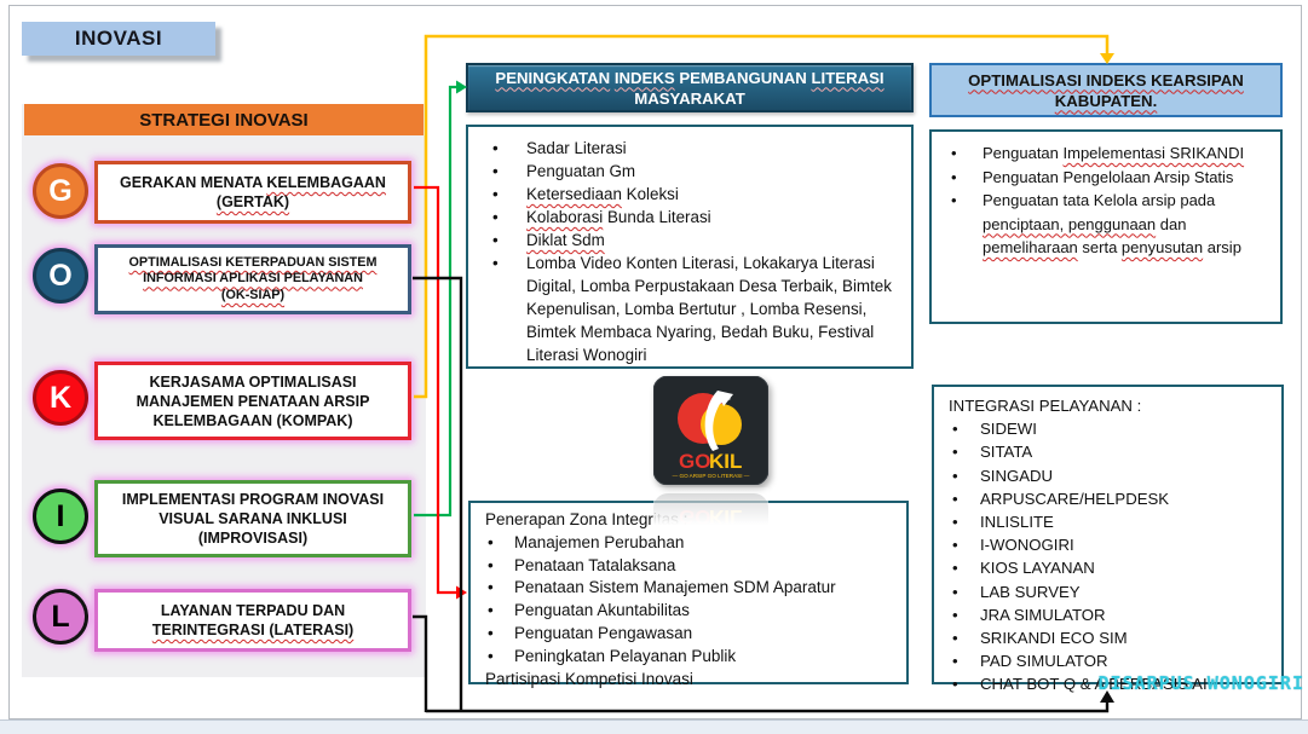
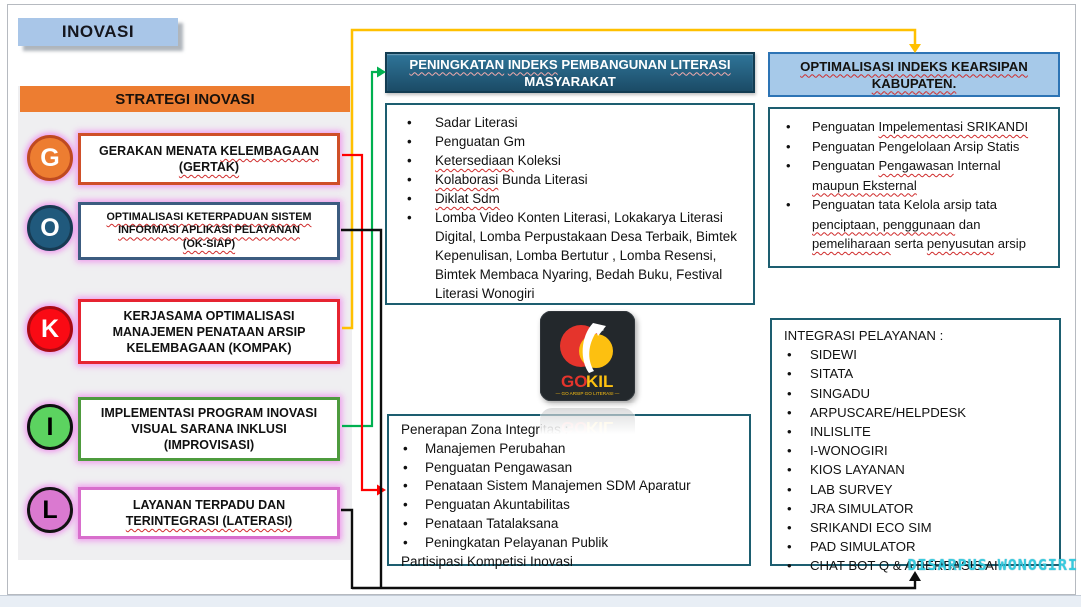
  INOVASI
  STRATEGI INOVASI
  G
  GERAKAN MENATA KELEMBAGAAN
  (GERTAK)
  O
  OPTIMALISASI KETERPADUAN SISTEM
  INFORMASI APLIKASI PELAYANAN
  (OK-SIAP)
  K
  KERJASAMA OPTIMALISASI
  MANAJEMEN PENATAAN ARSIP
  KELEMBAGAAN (KOMPAK)
  I
  IMPLEMENTASI PROGRAM INOVASI
  VISUAL SARANA INKLUSI
  (IMPROVISASI)
  L
  LAYANAN TERPADU DAN
  TERINTEGRASI (LATERASI)
  PENINGKATAN INDEKS PEMBANGUNAN LITERASI
  MASYARAKAT
  Sadar Literasi
  Penguatan Gm
  Ketersediaan Koleksi
  Kolaborasi Bunda Literasi
  Diklat Sdm
  Lomba Video Konten Literasi, Lokakarya Literasi Digital, Lomba Perpustakaan Desa Terbaik, Bimtek Kepenulisan, Lomba Bertutur , Lomba Resensi, Bimtek Membaca Nyaring, Bedah Buku, Festival Literasi Wonogiri
  Penerapan Zona Integr
  Manajemen Perubahan
- Penataan Tatalaksana
+ Penguatan Pengawasan
  Penataan Sistem Manajemen SDM Aparatur
  Penguatan Akuntabilitas
- Penguatan Pengawasan
+ Penataan Tatalaksana
  Peningkatan Pelayanan Publik
  Partisipasi Kompetisi Inovasi
  OPTIMALISASI INDEKS KEARSIPAN
  KABUPATEN.
  Penguatan Impelementasi SRIKANDI
  Penguatan Pengelolaan Arsip Statis
+ Penguatan Pengawasan Internal maupun Eksternal
- Penguatan tata Kelola arsip pada penciptaan, penggunaan dan pemeliharaan serta penyusutan arsip
+ Penguatan tata Kelola arsip tata penciptaan, penggunaan dan pemeliharaan serta penyusutan arsip
  INTEGRASI PELAYANAN :
  SIDEWI
  SITATA
  SINGADU
  ARPUSCARE/HELPDESK
  INLISLITE
  I-WONOGIRI
  KIOS LAYANAN
  LAB SURVEY
  JRA SIMULATOR
  SRIKANDI ECO SIM
  PAD SIMULATOR
  CHAT BOT Q & A BERBASIS AI
  GO
  KIL
  DISARPUS WONOGIRI
